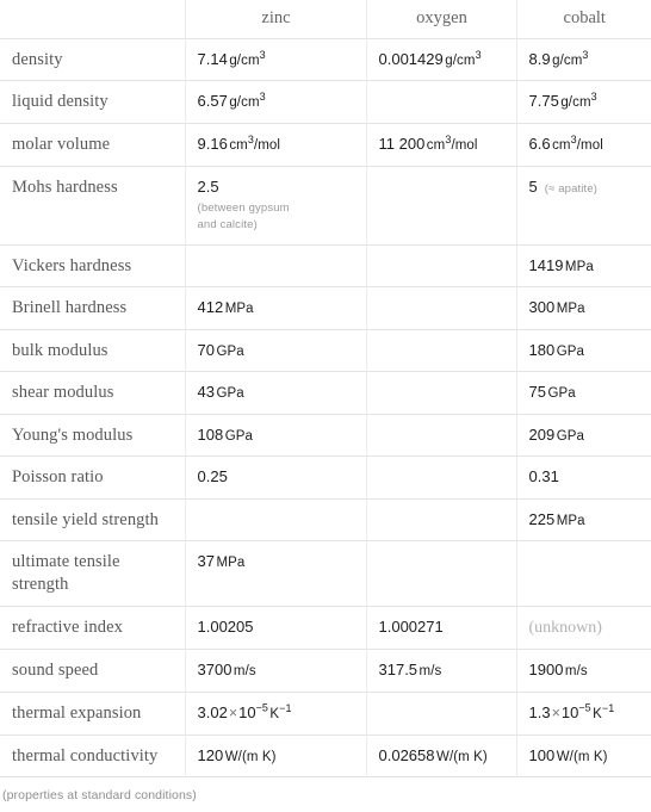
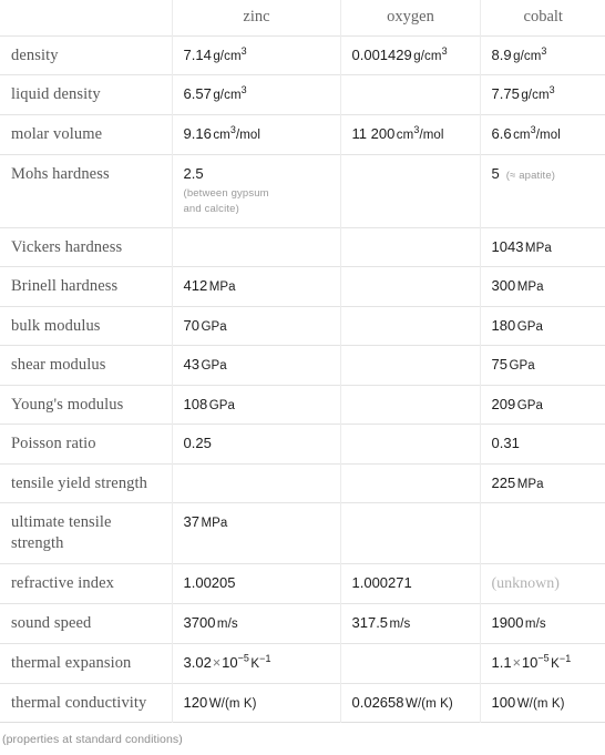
  	zinc	oxygen	cobalt
  density	7.14 g/cm3	0.001429 g/cm3	8.9 g/cm3
  liquid density	6.57 g/cm3		7.75 g/cm3
  molar volume	9.16 cm3/mol	11 200 cm3/mol	6.6 cm3/mol
  Mohs hardness	2.5(between gypsum and calcite)		5 (≈ apatite)
- Vickers hardness			1419 MPa
+ Vickers hardness			1043 MPa
  Brinell hardness	412 MPa		300 MPa
  bulk modulus	70 GPa		180 GPa
  shear modulus	43 GPa		75 GPa
  Young's modulus	108 GPa		209 GPa
  Poisson ratio	0.25		0.31
  tensile yield strength			225 MPa
  ultimate tensile strength	37 MPa
  refractive index	1.00205	1.000271	(unknown)
  sound speed	3700 m/s	317.5 m/s	1900 m/s
- thermal expansion	3.02×10−5K−1		1.3×10−5K−1
+ thermal expansion	3.02×10−5K−1		1.1×10−5K−1
  thermal conductivity	120 W/(m K)	0.02658 W/(m K)	100 W/(m K)
  (properties at standard conditions)
